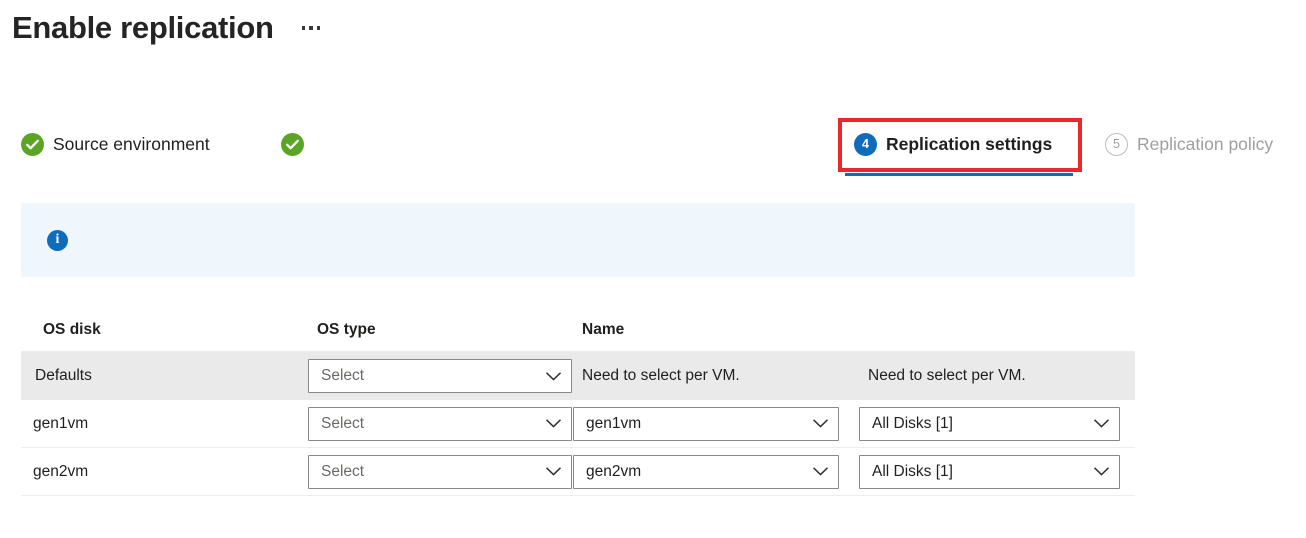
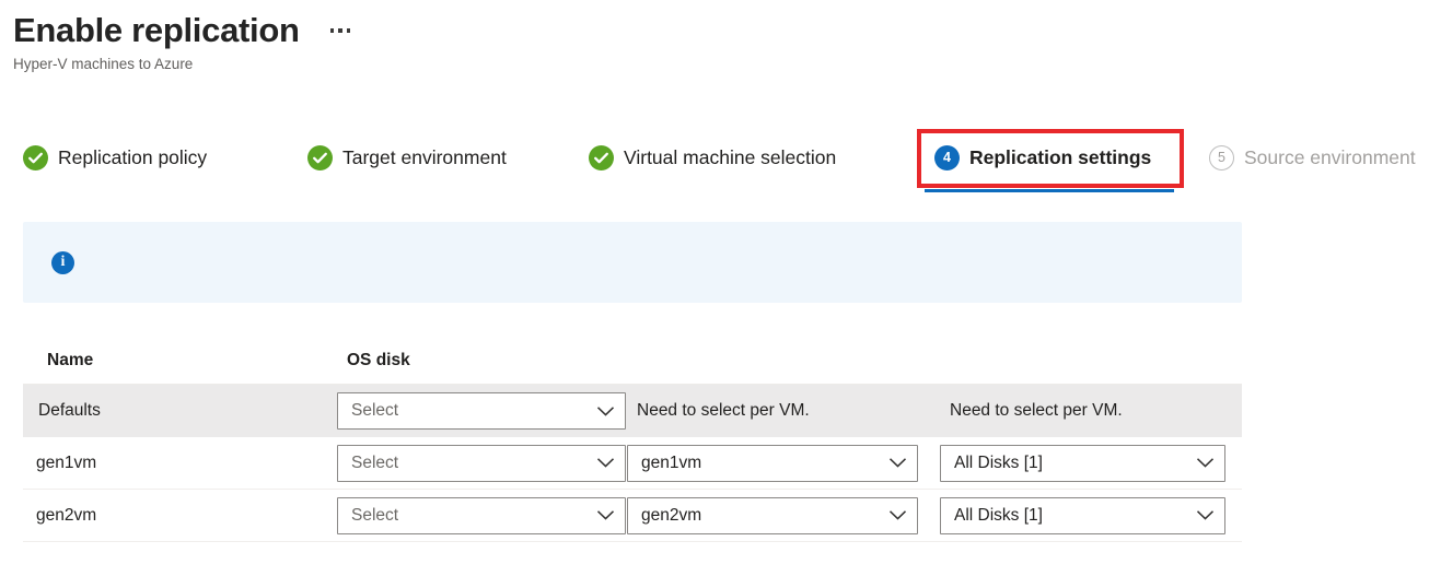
  Enable replication
+ Hyper-V machines to Azure
- Source environment
+ Replication policy
+ Target environment
+ Virtual machine selection
  4
  Replication settings
  5
- Replication policy
+ Source environment
  i
- OS disk
+ Name
- OS type
- Name
+ OS disk
  Defaults
  Select
  Need to select per VM.
  Need to select per VM.
  gen1vm
  Select
  gen1vm
  All Disks [1]
  gen2vm
  Select
  gen2vm
  All Disks [1]
